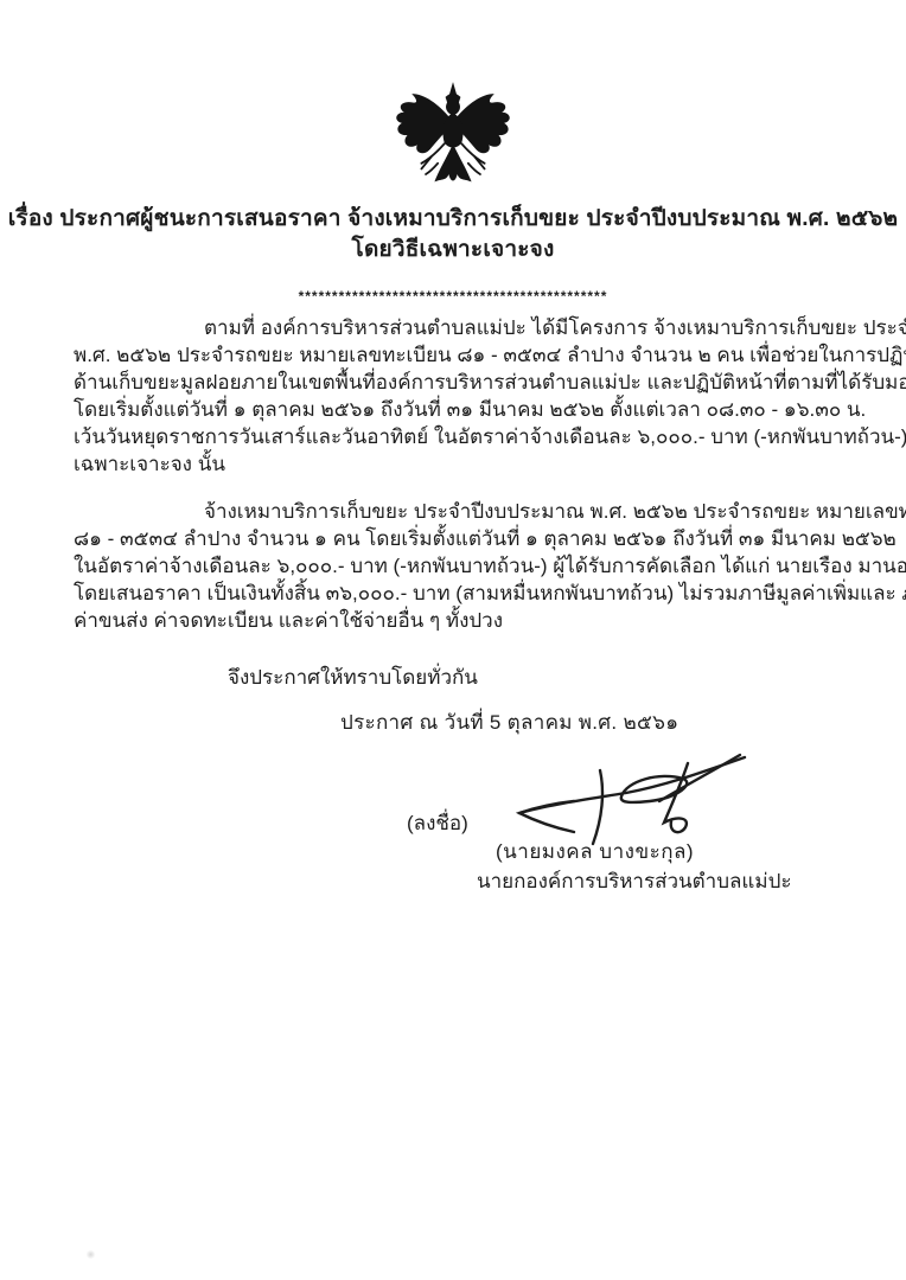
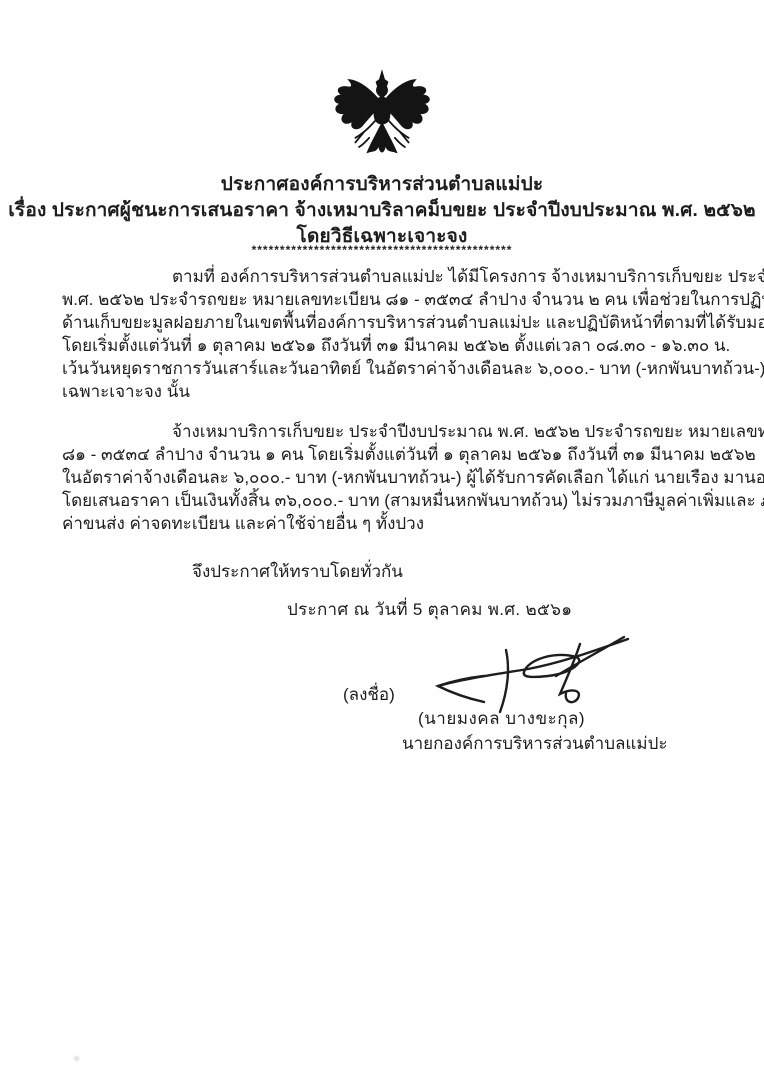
+ ประกาศองค์การบริหารส่วนตำบลแม่ปะ
- เรื่อง ประกาศผู้ชนะการเสนอราคา จ้างเหมาบริการเก็บขยะ ประจำปีงบประมาณ พ.ศ. ๒๕๖๒
+ เรื่อง ประกาศผู้ชนะการเสนอราคา จ้างเหมาบริลาคม็บขยะ ประจำปีงบประมาณ พ.ศ. ๒๕๖๒
  โดยวิธีเฉพาะเจาะจง
  **********************************************
  ตามที่ องค์การบริหารส่วนตำบลแม่ปะ ได้มีโครงการ จ้างเหมาบริการเก็บขยะ ประ
  พ.ศ. ๒๕๖๒ ประจำรถขยะ หมายเลขทะเบียน ๘๑ - ๓๕๓๔ ลำปาง จำนวน ๒ คน เพื่อช่วยในการปฏิ
  ด้านเก็บขยะมูลฝอยภายในเขตพื้นที่องค์การบริหารส่วนตำบลแม่ปะ และปฏิบัติหน้าที่ตามที่ได้รับมอ
  โดยเริ่มตั้งแต่วันที่ ๑ ตุลาคม ๒๕๖๑ ถึงวันที่ ๓๑ มีนาคม ๒๕๖๒ ตั้งแต่เวลา ๐๘.๓๐ - ๑๖.๓๐ น.
  เว้นวันหยุดราชการวันเสาร์และวันอาทิตย์ ในอัตราค่าจ้างเดือนละ ๖,๐๐๐.- บาท (-หกพันบาทถ้วน-)
  เฉพาะเจาะจง นั้น
  จ้างเหมาบริการเก็บขยะ ประจำปีงบประมาณ พ.ศ. ๒๕๖๒ ประจำรถขยะ หมายเลขท
  ๘๑ - ๓๕๓๔ ลำปาง จำนวน ๑ คน โดยเริ่มตั้งแต่วันที่ ๑ ตุลาคม ๒๕๖๑ ถึงวันที่ ๓๑ มีนาคม ๒๕๖๒
  ในอัตราค่าจ้างเดือนละ ๖,๐๐๐.- บาท (-หกพันบาทถ้วน-) ผู้ได้รับการคัดเลือก ได้แก่ นายเรือง มานอ
  โดยเสนอราคา เป็นเงินทั้งสิ้น ๓๖,๐๐๐.- บาท (สามหมื่นหกพันบาทถ้วน) ไม่รวมภาษีมูลค่าเพิ่มและ
  ค่าขนส่ง ค่าจดทะเบียน และค่าใช้จ่ายอื่น ๆ ทั้งปวง
  จึงประกาศให้ทราบโดยทั่วกัน
  ประกาศ ณ วันที่ 5 ตุลาคม พ.ศ. ๒๕๖๑
  (ลงชื่อ)
  (นายมงคล บางขะกุล)
  นายกองค์การบริหารส่วนตำบลแม่ปะ
